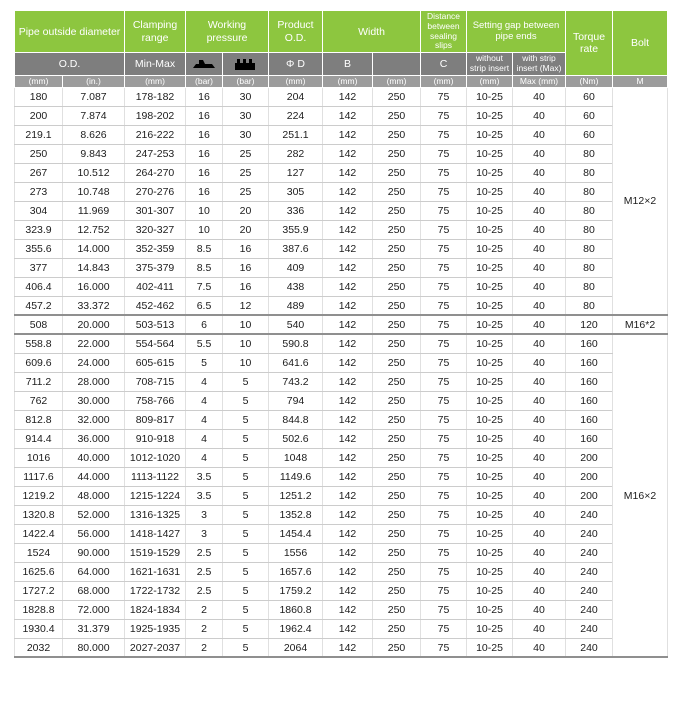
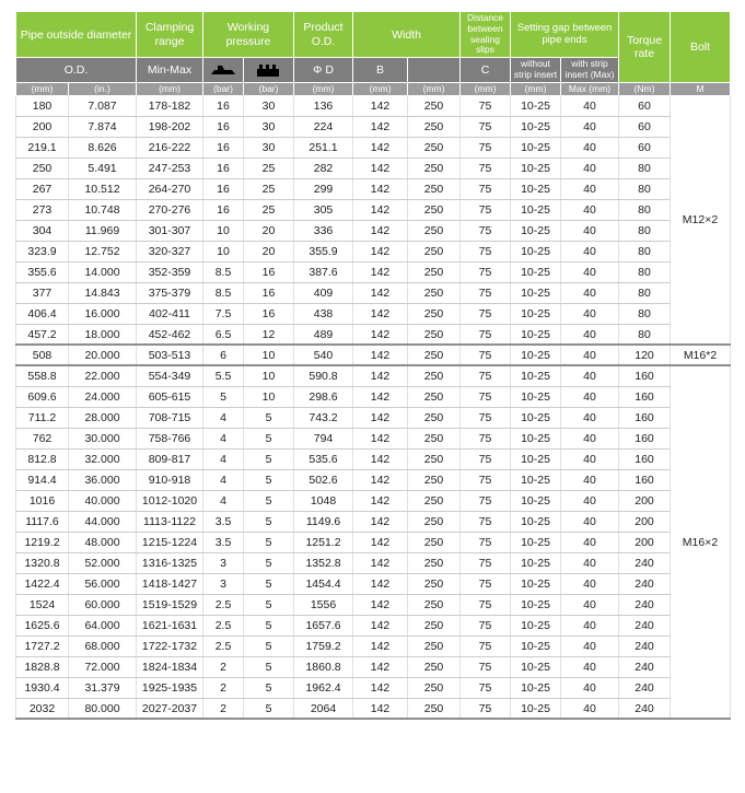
  Pipe outside diameter	Clamping range	Working pressure	Product O.D.	Width	Distance between sealing slips	Setting gap between pipe ends	Torque rate	Bolt
  O.D.	Min-Max			Φ D	B		C	without strip insert	with strip insert (Max)
  (mm)	(in.)	(mm)	(bar)	(bar)	(mm)	(mm)	(mm)	(mm)	(mm)	Max (mm)	(Nm)	M
- 180	7.087	178-182	16	30	204	142	250	75	10-25	40	60	M12×2
+ 180	7.087	178-182	16	30	136	142	250	75	10-25	40	60	M12×2
  200	7.874	198-202	16	30	224	142	250	75	10-25	40	60
  219.1	8.626	216-222	16	30	251.1	142	250	75	10-25	40	60
- 250	9.843	247-253	16	25	282	142	250	75	10-25	40	80
+ 250	5.491	247-253	16	25	282	142	250	75	10-25	40	80
- 267	10.512	264-270	16	25	127	142	250	75	10-25	40	80
+ 267	10.512	264-270	16	25	299	142	250	75	10-25	40	80
  273	10.748	270-276	16	25	305	142	250	75	10-25	40	80
  304	11.969	301-307	10	20	336	142	250	75	10-25	40	80
  323.9	12.752	320-327	10	20	355.9	142	250	75	10-25	40	80
  355.6	14.000	352-359	8.5	16	387.6	142	250	75	10-25	40	80
  377	14.843	375-379	8.5	16	409	142	250	75	10-25	40	80
  406.4	16.000	402-411	7.5	16	438	142	250	75	10-25	40	80
- 457.2	33.372	452-462	6.5	12	489	142	250	75	10-25	40	80
+ 457.2	18.000	452-462	6.5	12	489	142	250	75	10-25	40	80
  508	20.000	503-513	6	10	540	142	250	75	10-25	40	120	M16*2
- 558.8	22.000	554-564	5.5	10	590.8	142	250	75	10-25	40	160	M16×2
+ 558.8	22.000	554-349	5.5	10	590.8	142	250	75	10-25	40	160	M16×2
- 609.6	24.000	605-615	5	10	641.6	142	250	75	10-25	40	160
+ 609.6	24.000	605-615	5	10	298.6	142	250	75	10-25	40	160
  711.2	28.000	708-715	4	5	743.2	142	250	75	10-25	40	160
  762	30.000	758-766	4	5	794	142	250	75	10-25	40	160
- 812.8	32.000	809-817	4	5	844.8	142	250	75	10-25	40	160
+ 812.8	32.000	809-817	4	5	535.6	142	250	75	10-25	40	160
  914.4	36.000	910-918	4	5	502.6	142	250	75	10-25	40	160
  1016	40.000	1012-1020	4	5	1048	142	250	75	10-25	40	200
  1117.6	44.000	1113-1122	3.5	5	1149.6	142	250	75	10-25	40	200
  1219.2	48.000	1215-1224	3.5	5	1251.2	142	250	75	10-25	40	200
  1320.8	52.000	1316-1325	3	5	1352.8	142	250	75	10-25	40	240
  1422.4	56.000	1418-1427	3	5	1454.4	142	250	75	10-25	40	240
- 1524	90.000	1519-1529	2.5	5	1556	142	250	75	10-25	40	240
+ 1524	60.000	1519-1529	2.5	5	1556	142	250	75	10-25	40	240
  1625.6	64.000	1621-1631	2.5	5	1657.6	142	250	75	10-25	40	240
  1727.2	68.000	1722-1732	2.5	5	1759.2	142	250	75	10-25	40	240
  1828.8	72.000	1824-1834	2	5	1860.8	142	250	75	10-25	40	240
  1930.4	31.379	1925-1935	2	5	1962.4	142	250	75	10-25	40	240
  2032	80.000	2027-2037	2	5	2064	142	250	75	10-25	40	240
